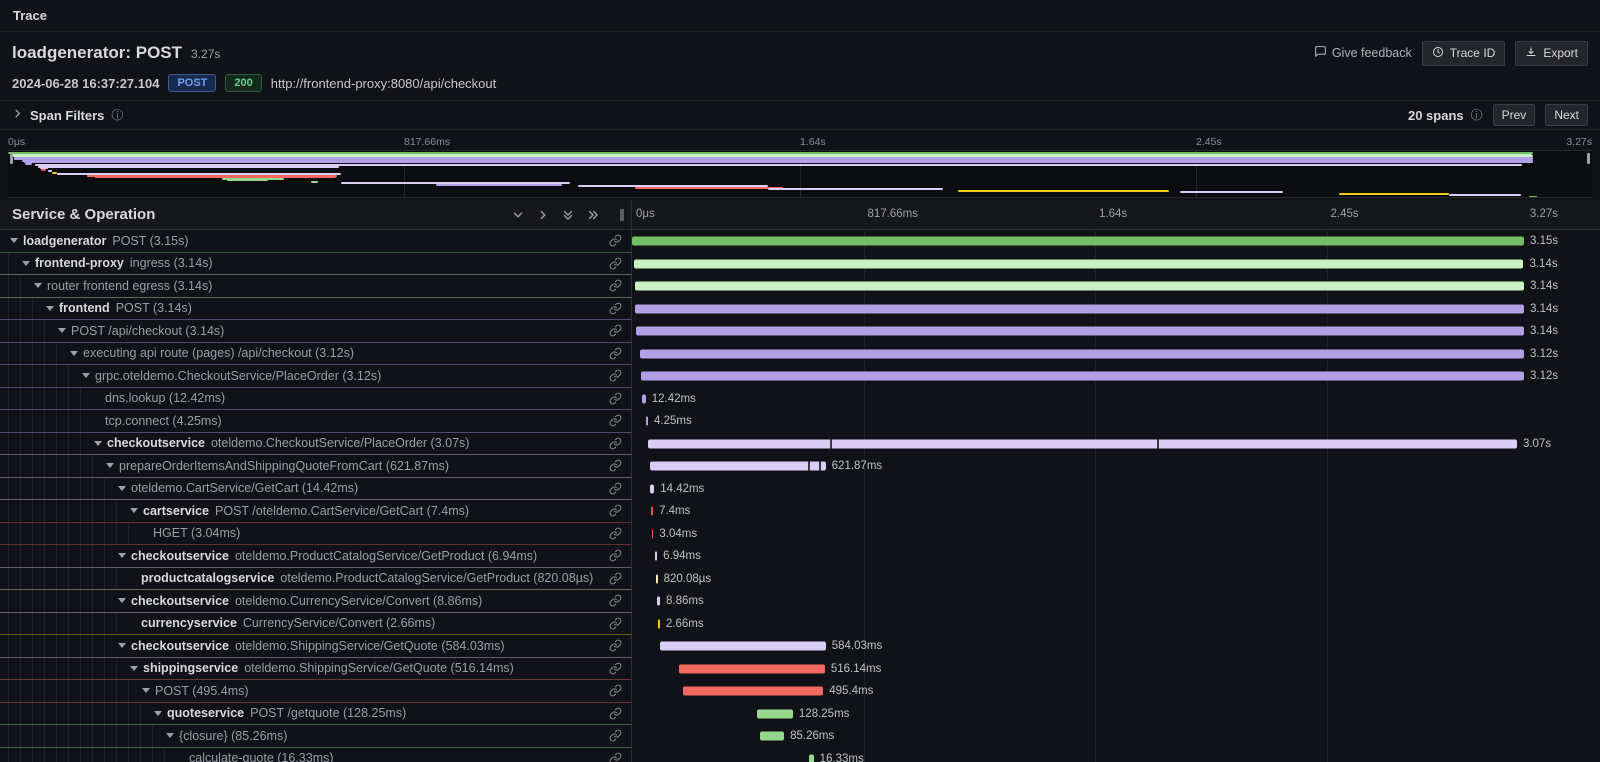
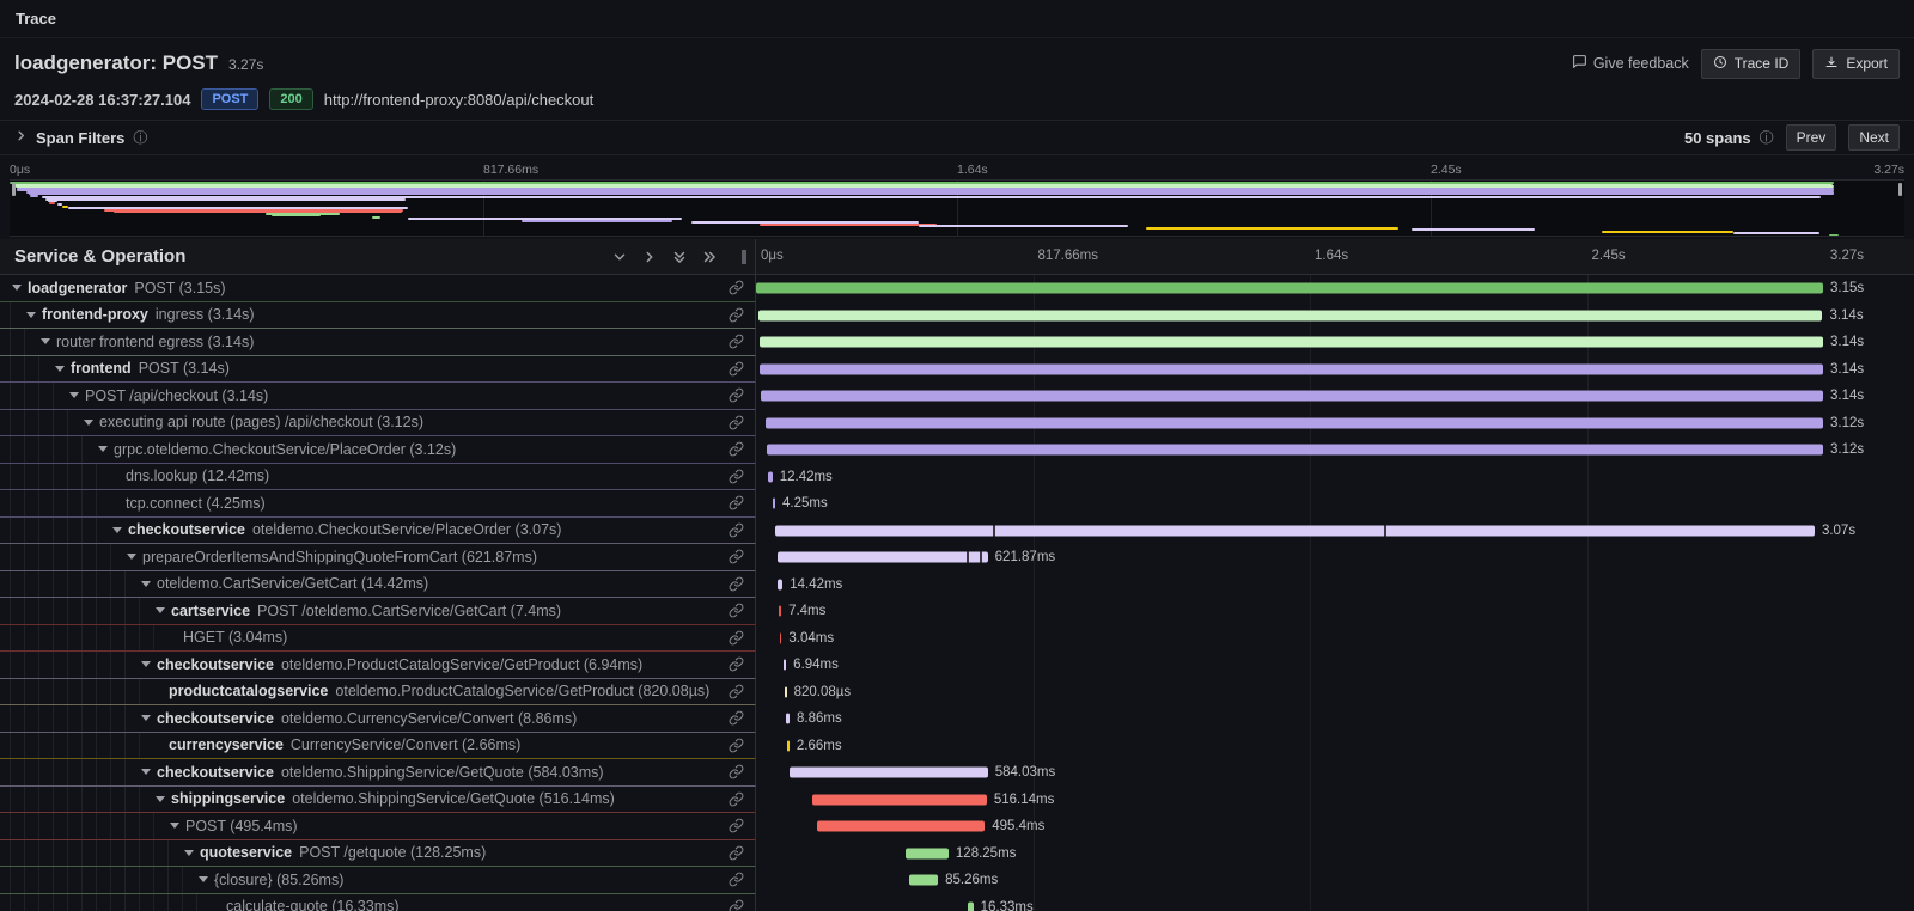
  Trace
  loadgenerator: POST
  3.27s
  Give feedback
  Trace ID
  Export
- 2024-06-28 16:37:27.104
+ 2024-02-28 16:37:27.104
  POST
  200
  http://frontend-proxy:8080/api/checkout
  Span Filters
  ⓘ
- 20 spans
+ 50 spans
  ⓘ
  Prev
  Next
  0μs
  817.66ms
  1.64s
  2.45s
  3.27s
  Service & Operation
  0μs
  817.66ms
  1.64s
  2.45s
  3.27s
  loadgenerator
  POST (3.15s)
  3.15s
  frontend-proxy
  ingress (3.14s)
  3.14s
  router frontend egress (3.14s)
  3.14s
  frontend
  POST (3.14s)
  3.14s
  POST /api/checkout (3.14s)
  3.14s
  executing api route (pages) /api/checkout (3.12s)
  3.12s
  grpc.oteldemo.CheckoutService/PlaceOrder (3.12s)
  3.12s
  dns.lookup (12.42ms)
  12.42ms
  tcp.connect (4.25ms)
  4.25ms
  checkoutservice
  oteldemo.CheckoutService/PlaceOrder (3.07s)
  3.07s
  prepareOrderItemsAndShippingQuoteFromCart (621.87ms)
  621.87ms
  oteldemo.CartService/GetCart (14.42ms)
  14.42ms
  cartservice
  POST /oteldemo.CartService/GetCart (7.4ms)
  7.4ms
  HGET (3.04ms)
  3.04ms
  checkoutservice
  oteldemo.ProductCatalogService/GetProduct (6.94ms)
  6.94ms
  productcatalogservice
  oteldemo.ProductCatalogService/GetProduct (820.08µs)
  820.08µs
  checkoutservice
  oteldemo.CurrencyService/Convert (8.86ms)
  8.86ms
  currencyservice
  CurrencyService/Convert (2.66ms)
  2.66ms
  checkoutservice
  oteldemo.ShippingService/GetQuote (584.03ms)
  584.03ms
  shippingservice
  oteldemo.ShippingService/GetQuote (516.14ms)
  516.14ms
  POST (495.4ms)
  495.4ms
  quoteservice
  POST /getquote (128.25ms)
  128.25ms
  {closure} (85.26ms)
  85.26ms
  calculate-quote (16.33ms)
  16.33ms
